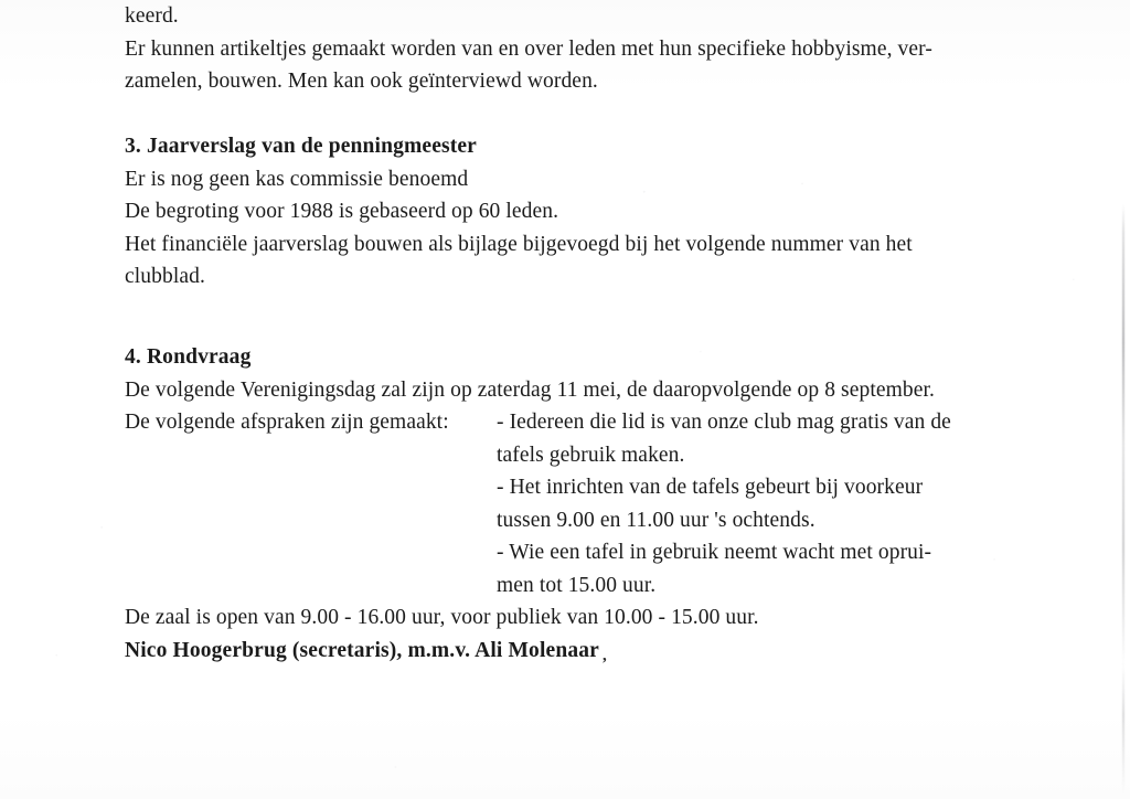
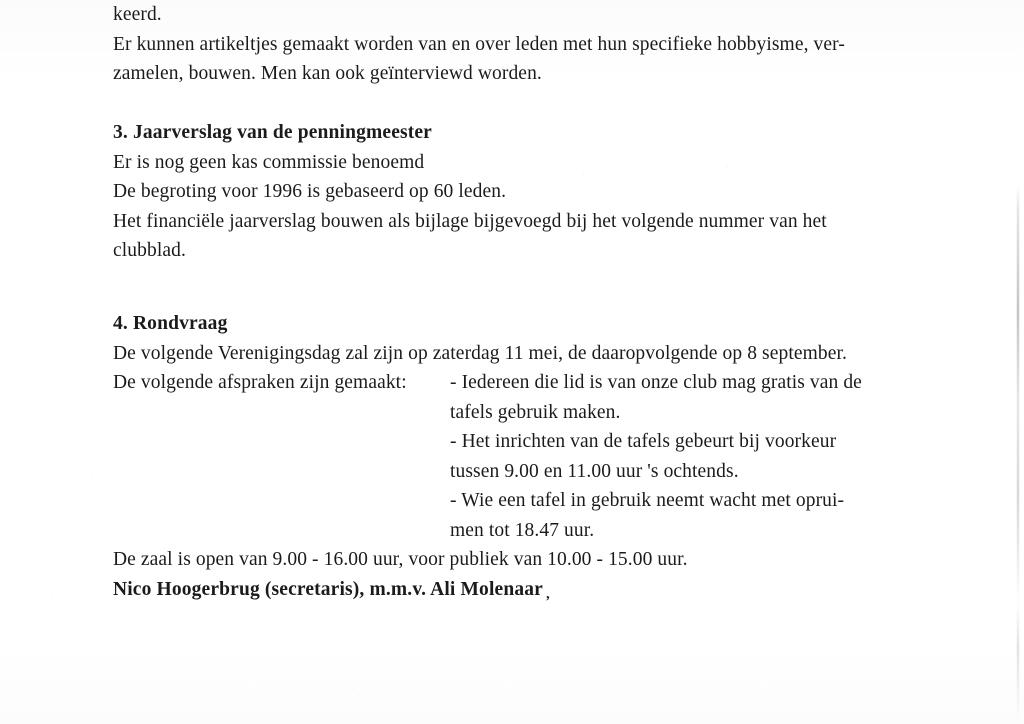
  keerd.
  Er kunnen artikeltjes gemaakt worden van en over leden met hun specifieke hobbyisme, ver-
  zamelen, bouwen. Men kan ook geïnterviewd worden.
  3. Jaarverslag van de penningmeester
  Er is nog geen kas commissie benoemd
- De begroting voor 1988 is gebaseerd op 60 leden.
+ De begroting voor 1996 is gebaseerd op 60 leden.
  Het financiële jaarverslag bouwen als bijlage bijgevoegd bij het volgende nummer van het
  clubblad.
  4. Rondvraag
  De volgende Verenigingsdag zal zijn op zaterdag 11 mei, de daaropvolgende op 8 september.
  De volgende afspraken zijn gemaakt:
  - Iedereen die lid is van onze club mag gratis van de
  tafels gebruik maken.
  - Het inrichten van de tafels gebeurt bij voorkeur
  tussen 9.00 en 11.00 uur 's ochtends.
  - Wie een tafel in gebruik neemt wacht met oprui-
- men tot 15.00 uur.
+ men tot 18.47 uur.
  De zaal is open van 9.00 - 16.00 uur, voor publiek van 10.00 - 15.00 uur.
  Nico Hoogerbrug (secretaris), m.m.v. Ali Molenaar ,
